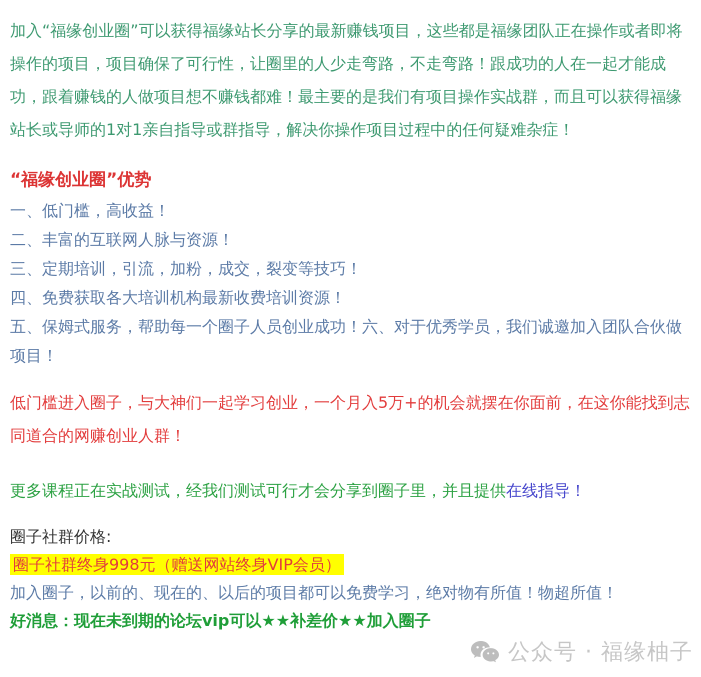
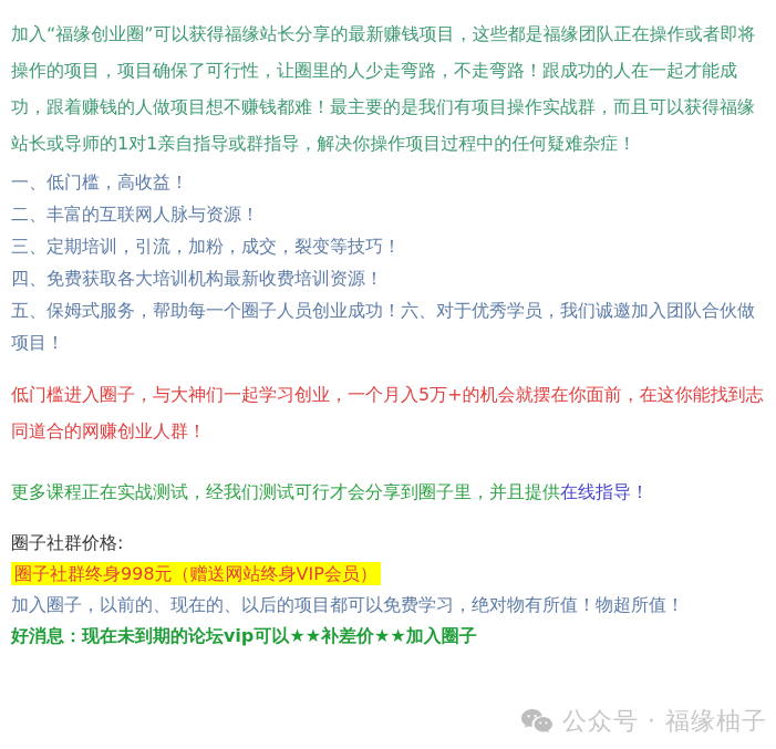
  加入“福缘创业圈”可以获得福缘站长分享的最新赚钱项目，这些都是福缘团队正在操作或者即将操作的项目，项目确保了可行性，让圈里的人少走弯路，不走弯路！跟成功的人在一起才能成功，跟着赚钱的人做项目想不赚钱都难！最主要的是我们有项目操作实战群，而且可以获得福缘站长或导师的1对1亲自指导或群指导，解决你操作项目过程中的任何疑难杂症！
- “福缘创业圈”优势
  一、低门槛，高收益！
  二、丰富的互联网人脉与资源！
  三、定期培训，引流，加粉，成交，裂变等技巧！
  四、免费获取各大培训机构最新收费培训资源！
  五、保姆式服务，帮助每一个圈子人员创业成功！六、对于优秀学员，我们诚邀加入团队合伙做项目！
  低门槛进入圈子，与大神们一起学习创业，一个月入5万+的机会就摆在你面前，在这你能找到志同道合的网赚创业人群！
  更多课程正在实战测试，经我们测试可行才会分享到圈子里，并且提供在线指导！
  圈子社群价格:
  圈子社群终身998元（赠送网站终身VIP会员）
  加入圈子，以前的、现在的、以后的项目都可以免费学习，绝对物有所值！物超所值！
  好消息：现在未到期的论坛vip可以★★补差价★★加入圈子
  公众号 · 福缘柚子
